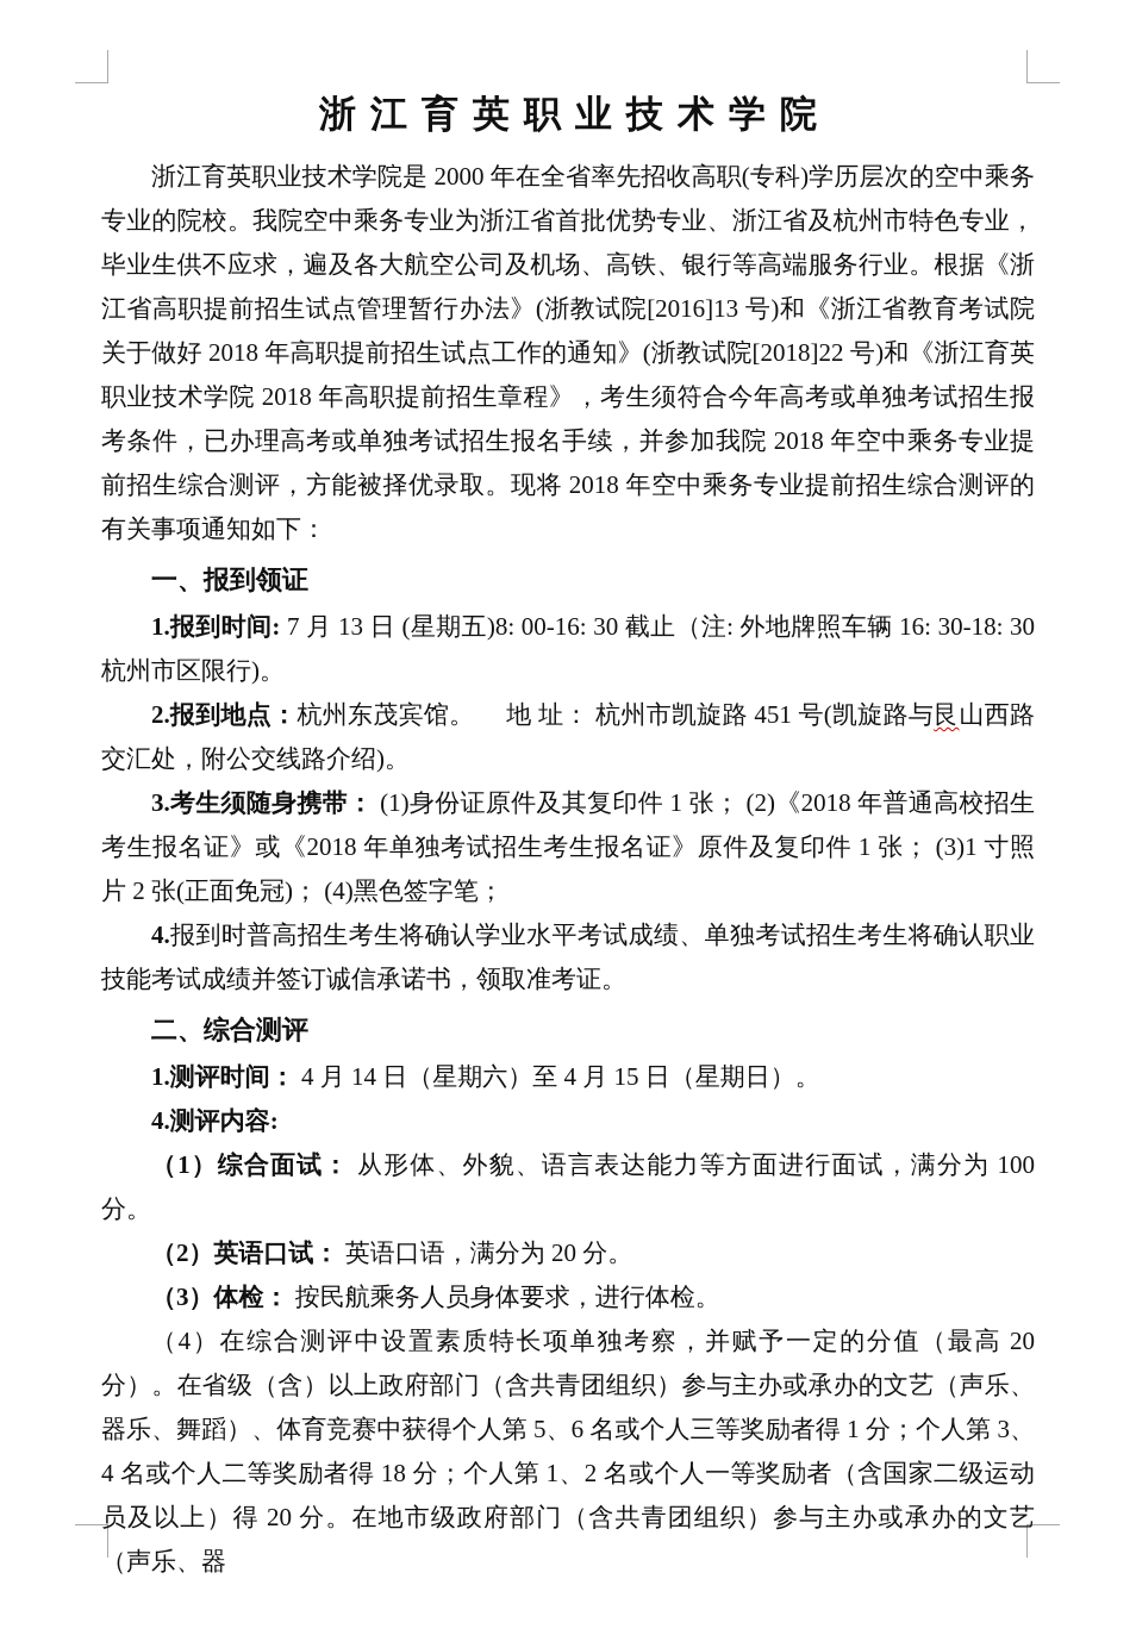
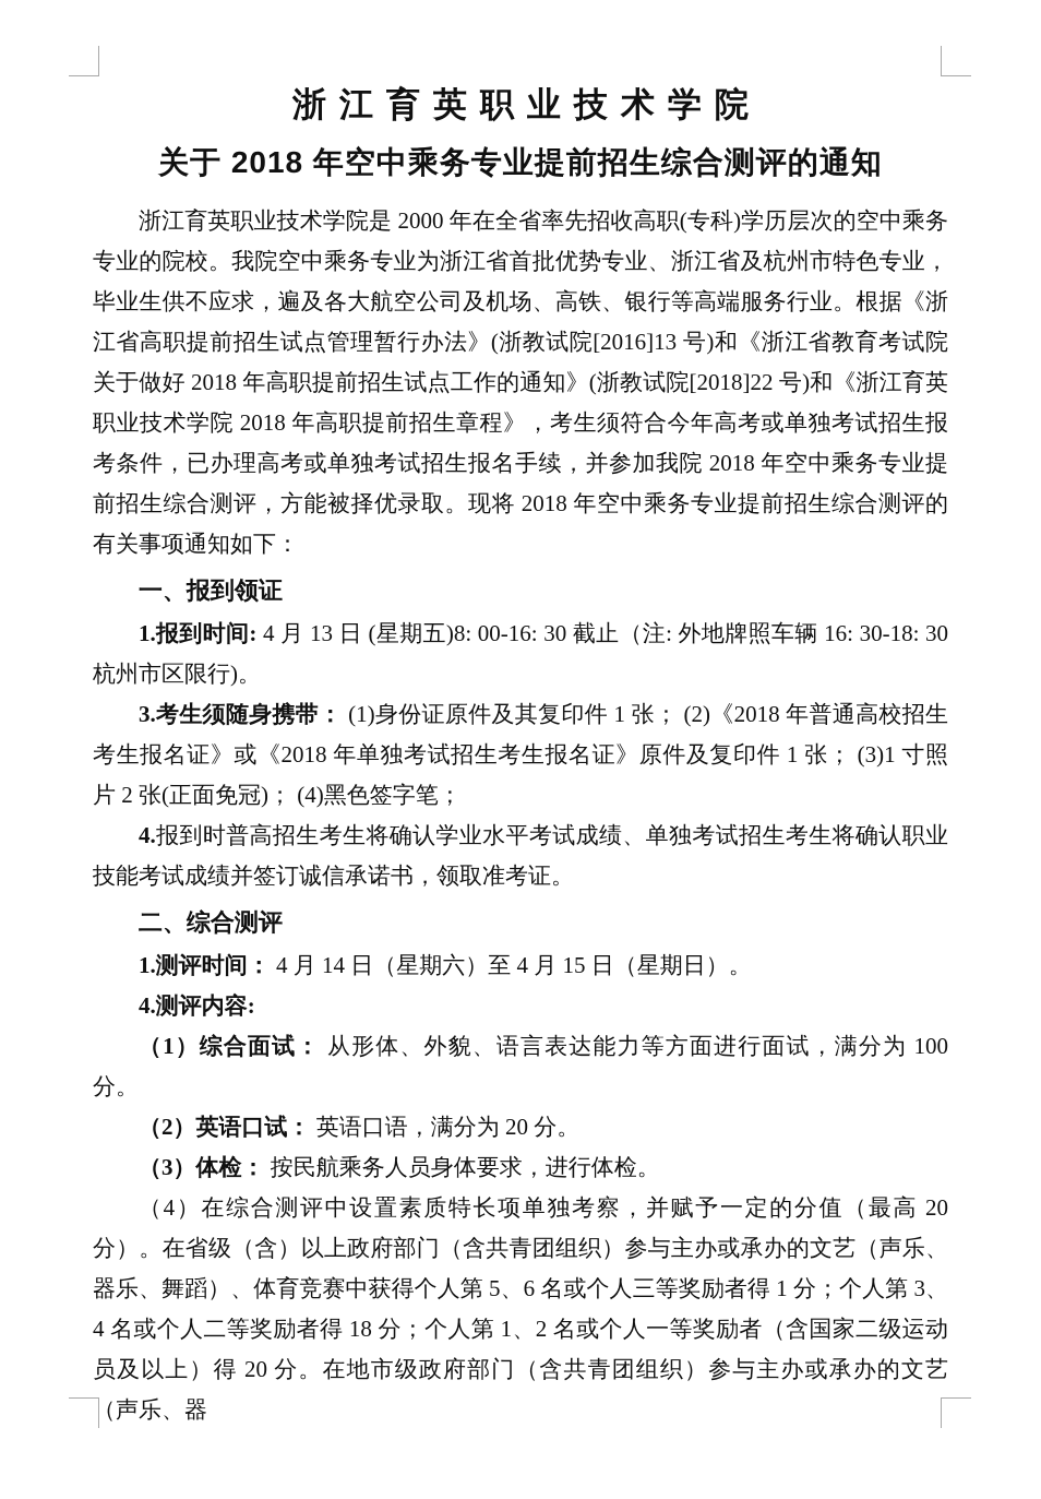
  浙江育英职业技术学院
+ 关于 2018 年空中乘务专业提前招生综合测评的通知
  浙江育英职业技术学院是 2000 年在全省率先招收高职(专科)学历层次的空中乘务专业的院校。我院空中乘务专业为浙江省首批优势专业、浙江省及杭州市特色专业，毕业生供不应求，遍及各大航空公司及机场、高铁、银行等高端服务行业。根据《浙江省高职提前招生试点管理暂行办法》(浙教试院[2016]13 号)和《浙江省教育考试院关于做好 2018 年高职提前招生试点工作的通知》(浙教试院[2018]22 号)和《浙江育英职业技术学院 2018 年高职提前招生章程》，考生须符合今年高考或单独考试招生报考条件，已办理高考或单独考试招生报名手续，并参加我院 2018 年空中乘务专业提前招生综合测评，方能被择优录取。现将 2018 年空中乘务专业提前招生综合测评的有关事项通知如下：
  一、报到领证
- 1.报到时间: 7 月 13 日 (星期五)8: 00-16: 30 截止（注: 外地牌照车辆 16: 30-18: 30 杭州市区限行)。
+ 1.报到时间: 4 月 13 日 (星期五)8: 00-16: 30 截止（注: 外地牌照车辆 16: 30-18: 30 杭州市区限行)。
- 2.报到地点：杭州东茂宾馆。 地 址： 杭州市凯旋路 451 号(凯旋路与艮山西路交汇处，附公交线路介绍)。
  3.考生须随身携带： (1)身份证原件及其复印件 1 张； (2)《2018 年普通高校招生考生报名证》或《2018 年单独考试招生考生报名证》原件及复印件 1 张； (3)1 寸照片 2 张(正面免冠)； (4)黑色签字笔；
  4.报到时普高招生考生将确认学业水平考试成绩、单独考试招生考生将确认职业技能考试成绩并签订诚信承诺书，领取准考证。
  二、综合测评
  1.测评时间： 4 月 14 日（星期六）至 4 月 15 日（星期日）。
  4.测评内容:
  （1）综合面试： 从形体、外貌、语言表达能力等方面进行面试，满分为 100 分。
  （2）英语口试： 英语口语，满分为 20 分。
  （3）体检： 按民航乘务人员身体要求，进行体检。
  （4）在综合测评中设置素质特长项单独考察，并赋予一定的分值（最高 20 分）。在省级（含）以上政府部门（含共青团组织）参与主办或承办的文艺（声乐、器乐、舞蹈）、体育竞赛中获得个人第 5、6 名或个人三等奖励者得 1 分；个人第 3、4 名或个人二等奖励者得 18 分；个人第 1、2 名或个人一等奖励者（含国家二级运动员及以上）得 20 分。在地市级政府部门（含共青团组织）参与主办或承办的文艺（声乐、器
